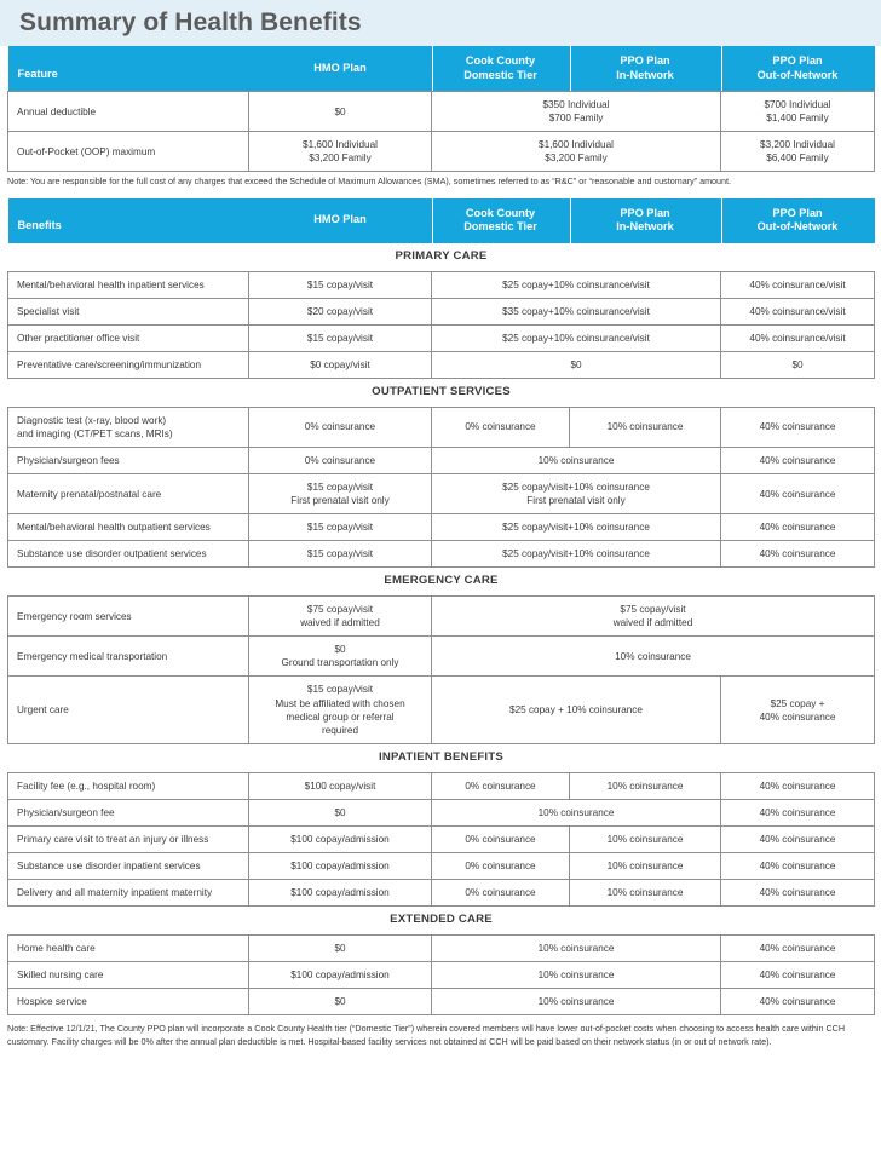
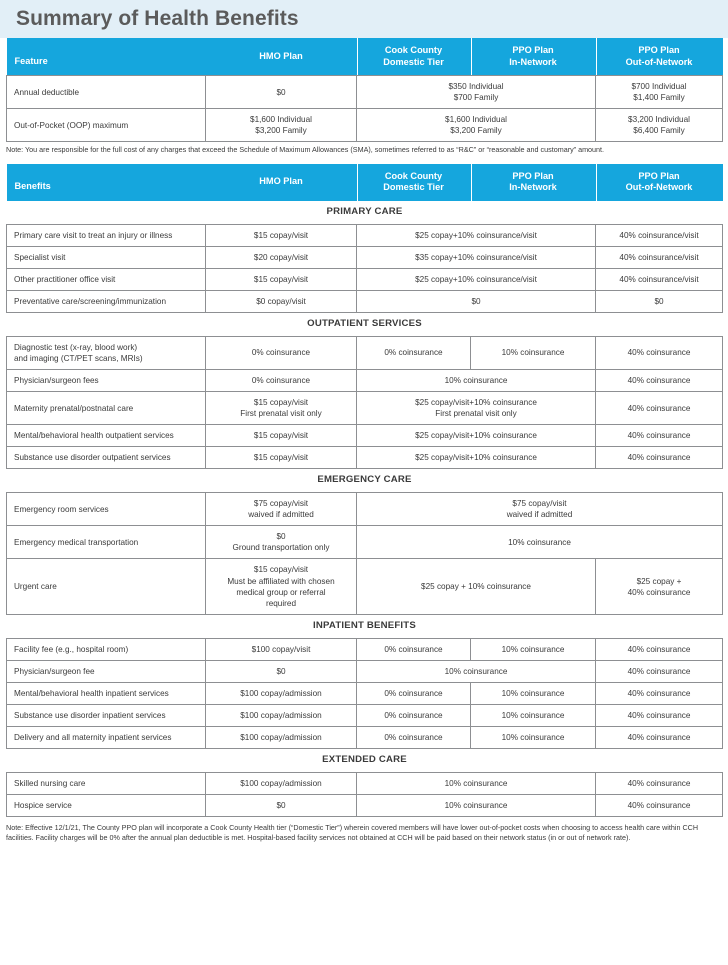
  Summary of Health Benefits
  Feature	HMO Plan	Cook County Domestic Tier	PPO Plan In-Network	PPO Plan Out-of-Network
  Annual deductible	$0	$350 Individual$700 Family	$700 Individual$1,400 Family
  Out-of-Pocket (OOP) maximum	$1,600 Individual$3,200 Family	$1,600 Individual$3,200 Family	$3,200 Individual$6,400 Family
  Note: You are responsible for the full cost of any charges that exceed the Schedule of Maximum Allowances (SMA), sometimes referred to as “R&C” or “reasonable and customary” amount.
  Benefits	HMO Plan	Cook County Domestic Tier	PPO Plan In-Network	PPO Plan Out-of-Network
  PRIMARY CARE
- Mental/behavioral health inpatient services	$15 copay/visit	$25 copay+10% coinsurance/visit	40% coinsurance/visit
+ Primary care visit to treat an injury or illness	$15 copay/visit	$25 copay+10% coinsurance/visit	40% coinsurance/visit
  Specialist visit	$20 copay/visit	$35 copay+10% coinsurance/visit	40% coinsurance/visit
  Other practitioner office visit	$15 copay/visit	$25 copay+10% coinsurance/visit	40% coinsurance/visit
  Preventative care/screening/immunization	$0 copay/visit	$0	$0
  OUTPATIENT SERVICES
  Diagnostic test (x-ray, blood work)and imaging (CT/PET scans, MRIs)	0% coinsurance	0% coinsurance	10% coinsurance	40% coinsurance
  Physician/surgeon fees	0% coinsurance	10% coinsurance	40% coinsurance
  Maternity prenatal/postnatal care	$15 copay/visitFirst prenatal visit only	$25 copay/visit+10% coinsuranceFirst prenatal visit only	40% coinsurance
  Mental/behavioral health outpatient services	$15 copay/visit	$25 copay/visit+10% coinsurance	40% coinsurance
  Substance use disorder outpatient services	$15 copay/visit	$25 copay/visit+10% coinsurance	40% coinsurance
  EMERGENCY CARE
  Emergency room services	$75 copay/visitwaived if admitted	$75 copay/visitwaived if admitted
  Emergency medical transportation	$0Ground transportation only	10% coinsurance
  Urgent care	$15 copay/visitMust be affiliated with chosenmedical group or referralrequired	$25 copay + 10% coinsurance	$25 copay +40% coinsurance
  INPATIENT BENEFITS
  Facility fee (e.g., hospital room)	$100 copay/visit	0% coinsurance	10% coinsurance	40% coinsurance
  Physician/surgeon fee	$0	10% coinsurance	40% coinsurance
- Primary care visit to treat an injury or illness	$100 copay/admission	0% coinsurance	10% coinsurance	40% coinsurance
+ Mental/behavioral health inpatient services	$100 copay/admission	0% coinsurance	10% coinsurance	40% coinsurance
  Substance use disorder inpatient services	$100 copay/admission	0% coinsurance	10% coinsurance	40% coinsurance
- Delivery and all maternity inpatient maternity	$100 copay/admission	0% coinsurance	10% coinsurance	40% coinsurance
+ Delivery and all maternity inpatient services	$100 copay/admission	0% coinsurance	10% coinsurance	40% coinsurance
  EXTENDED CARE
- Home health care	$0	10% coinsurance	40% coinsurance
  Skilled nursing care	$100 copay/admission	10% coinsurance	40% coinsurance
  Hospice service	$0	10% coinsurance	40% coinsurance
- Note: Effective 12/1/21, The County PPO plan will incorporate a Cook County Health tier (“Domestic Tier”) wherein covered members will have lower out-of-pocket costs when choosing to access health care within CCH customary. Facility charges will be 0% after the annual plan deductible is met. Hospital-based facility services not obtained at CCH will be paid based on their network status (in or out of network rate).
+ Note: Effective 12/1/21, The County PPO plan will incorporate a Cook County Health tier (“Domestic Tier”) wherein covered members will have lower out-of-pocket costs when choosing to access health care within CCH facilities. Facility charges will be 0% after the annual plan deductible is met. Hospital-based facility services not obtained at CCH will be paid based on their network status (in or out of network rate).
